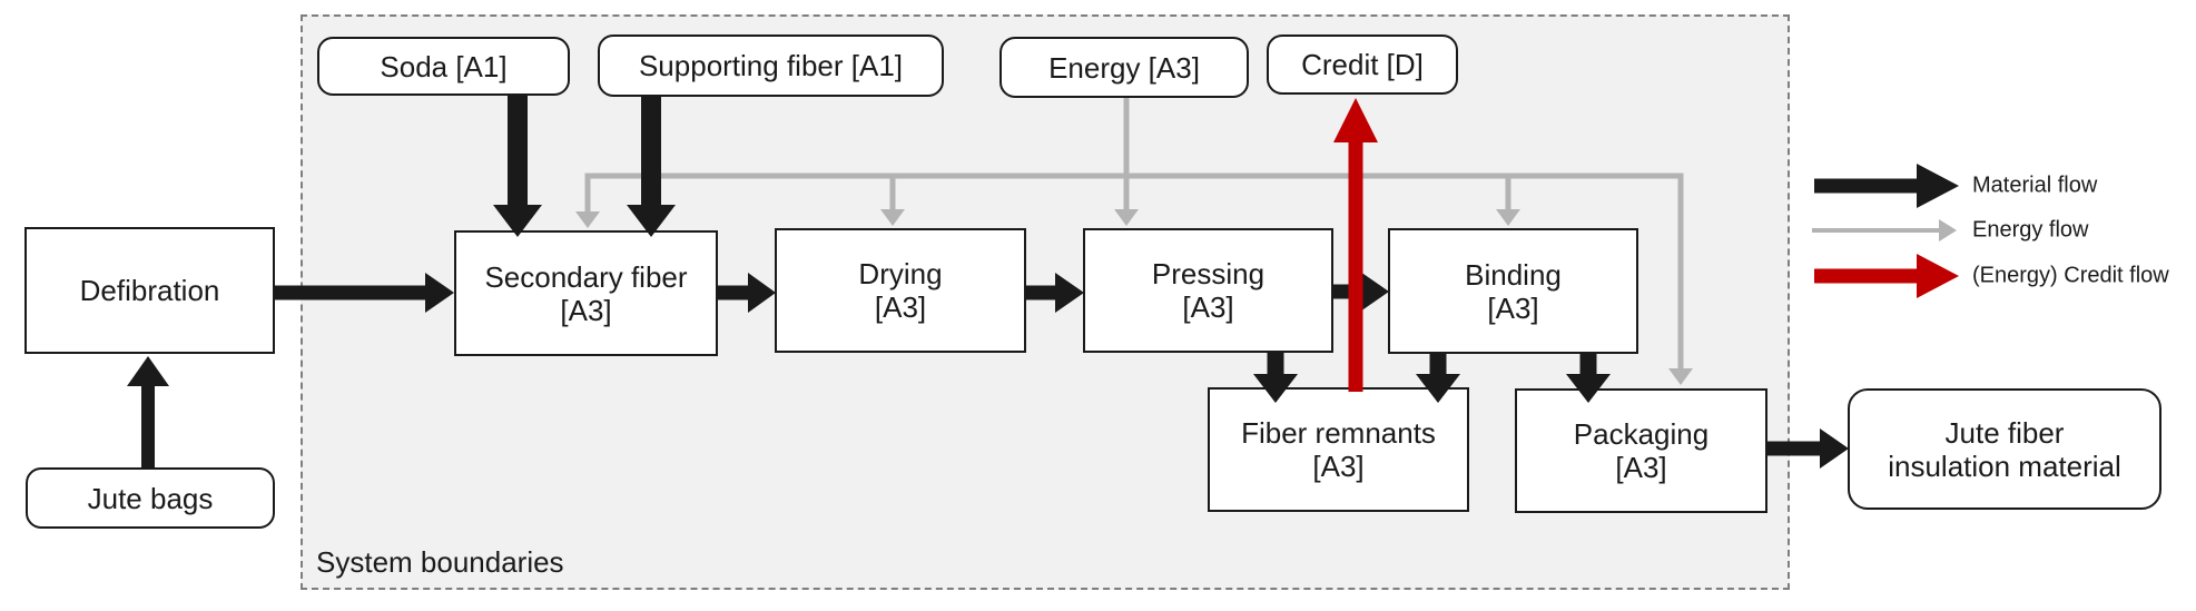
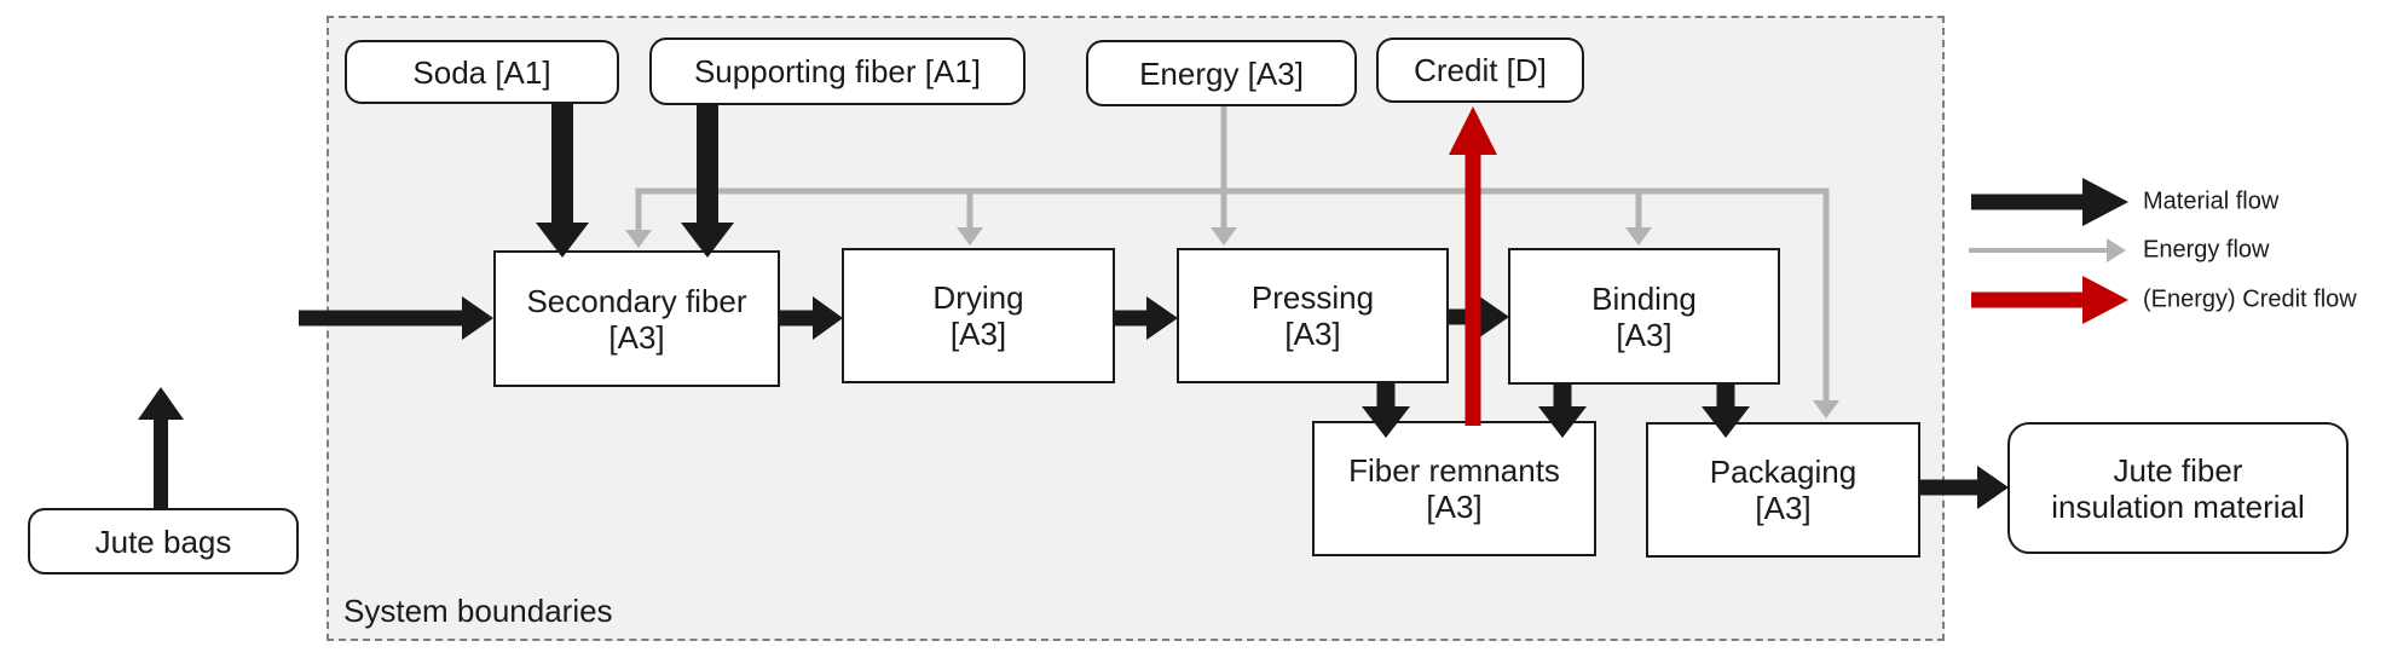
  System boundaries
- Defibration
  Jute bags
  Jute fiber
  insulation material
  Soda [A1]
  Supporting fiber [A1]
  Energy [A3]
  Credit [D]
  Secondary fiber
  [A3]
  Drying
  [A3]
  Pressing
  [A3]
  Binding
  [A3]
  Fiber remnants
  [A3]
  Packaging
  [A3]
  Material flow
  Energy flow
  (Energy) Credit flow
